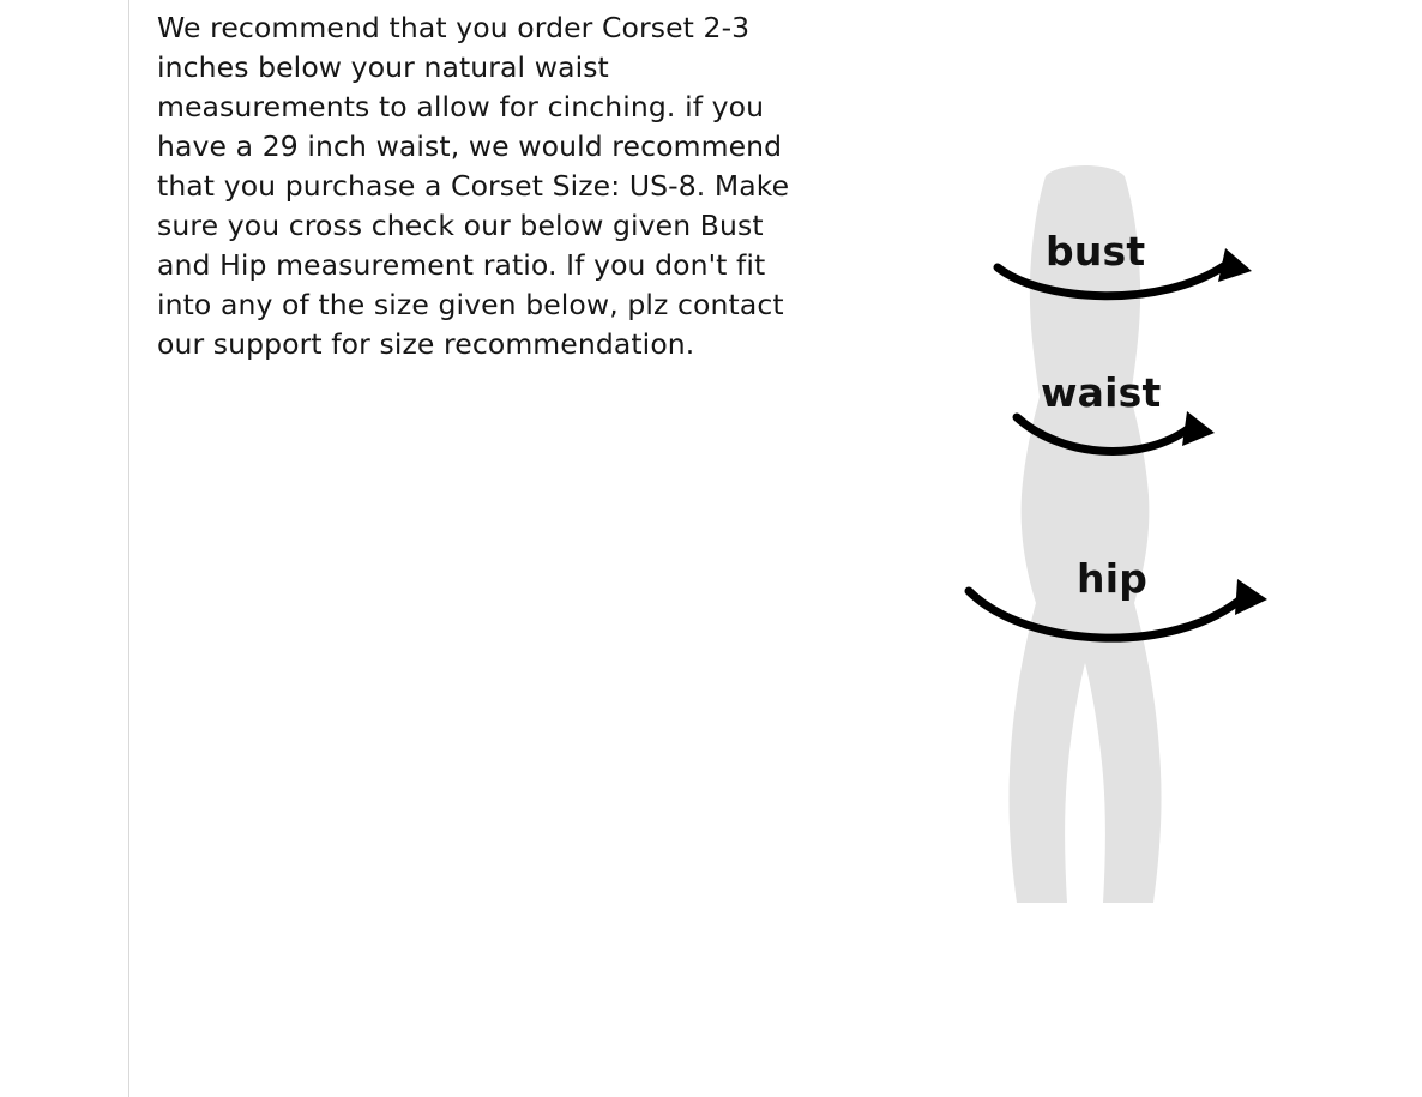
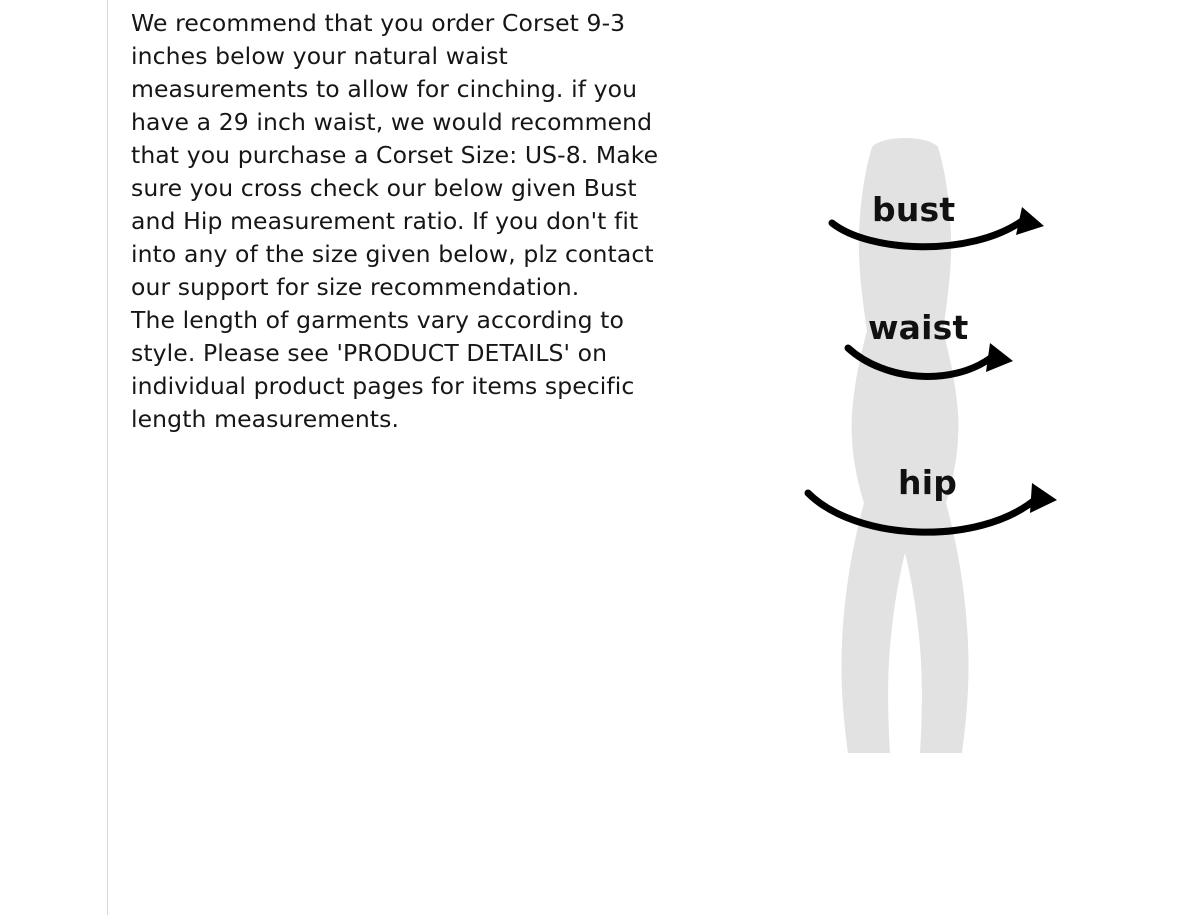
- We recommend that you order Corset 2-3 inches below your natural waist measurements to allow for cinching. if you have a 29 inch waist, we would recommend that you purchase a Corset Size: US-8. Make sure you cross check our below given Bust and Hip measurement ratio. If you don't fit into any of the size given below, plz contact our support for size recommendation.
+ We recommend that you order Corset 9-3 inches below your natural waist measurements to allow for cinching. if you have a 29 inch waist, we would recommend that you purchase a Corset Size: US-8. Make sure you cross check our below given Bust and Hip measurement ratio. If you don't fit into any of the size given below, plz contact our support for size recommendation.
+ The length of garments vary according to style. Please see 'PRODUCT DETAILS' on individual product pages for items specific length measurements.
  bust
  waist
  hip
